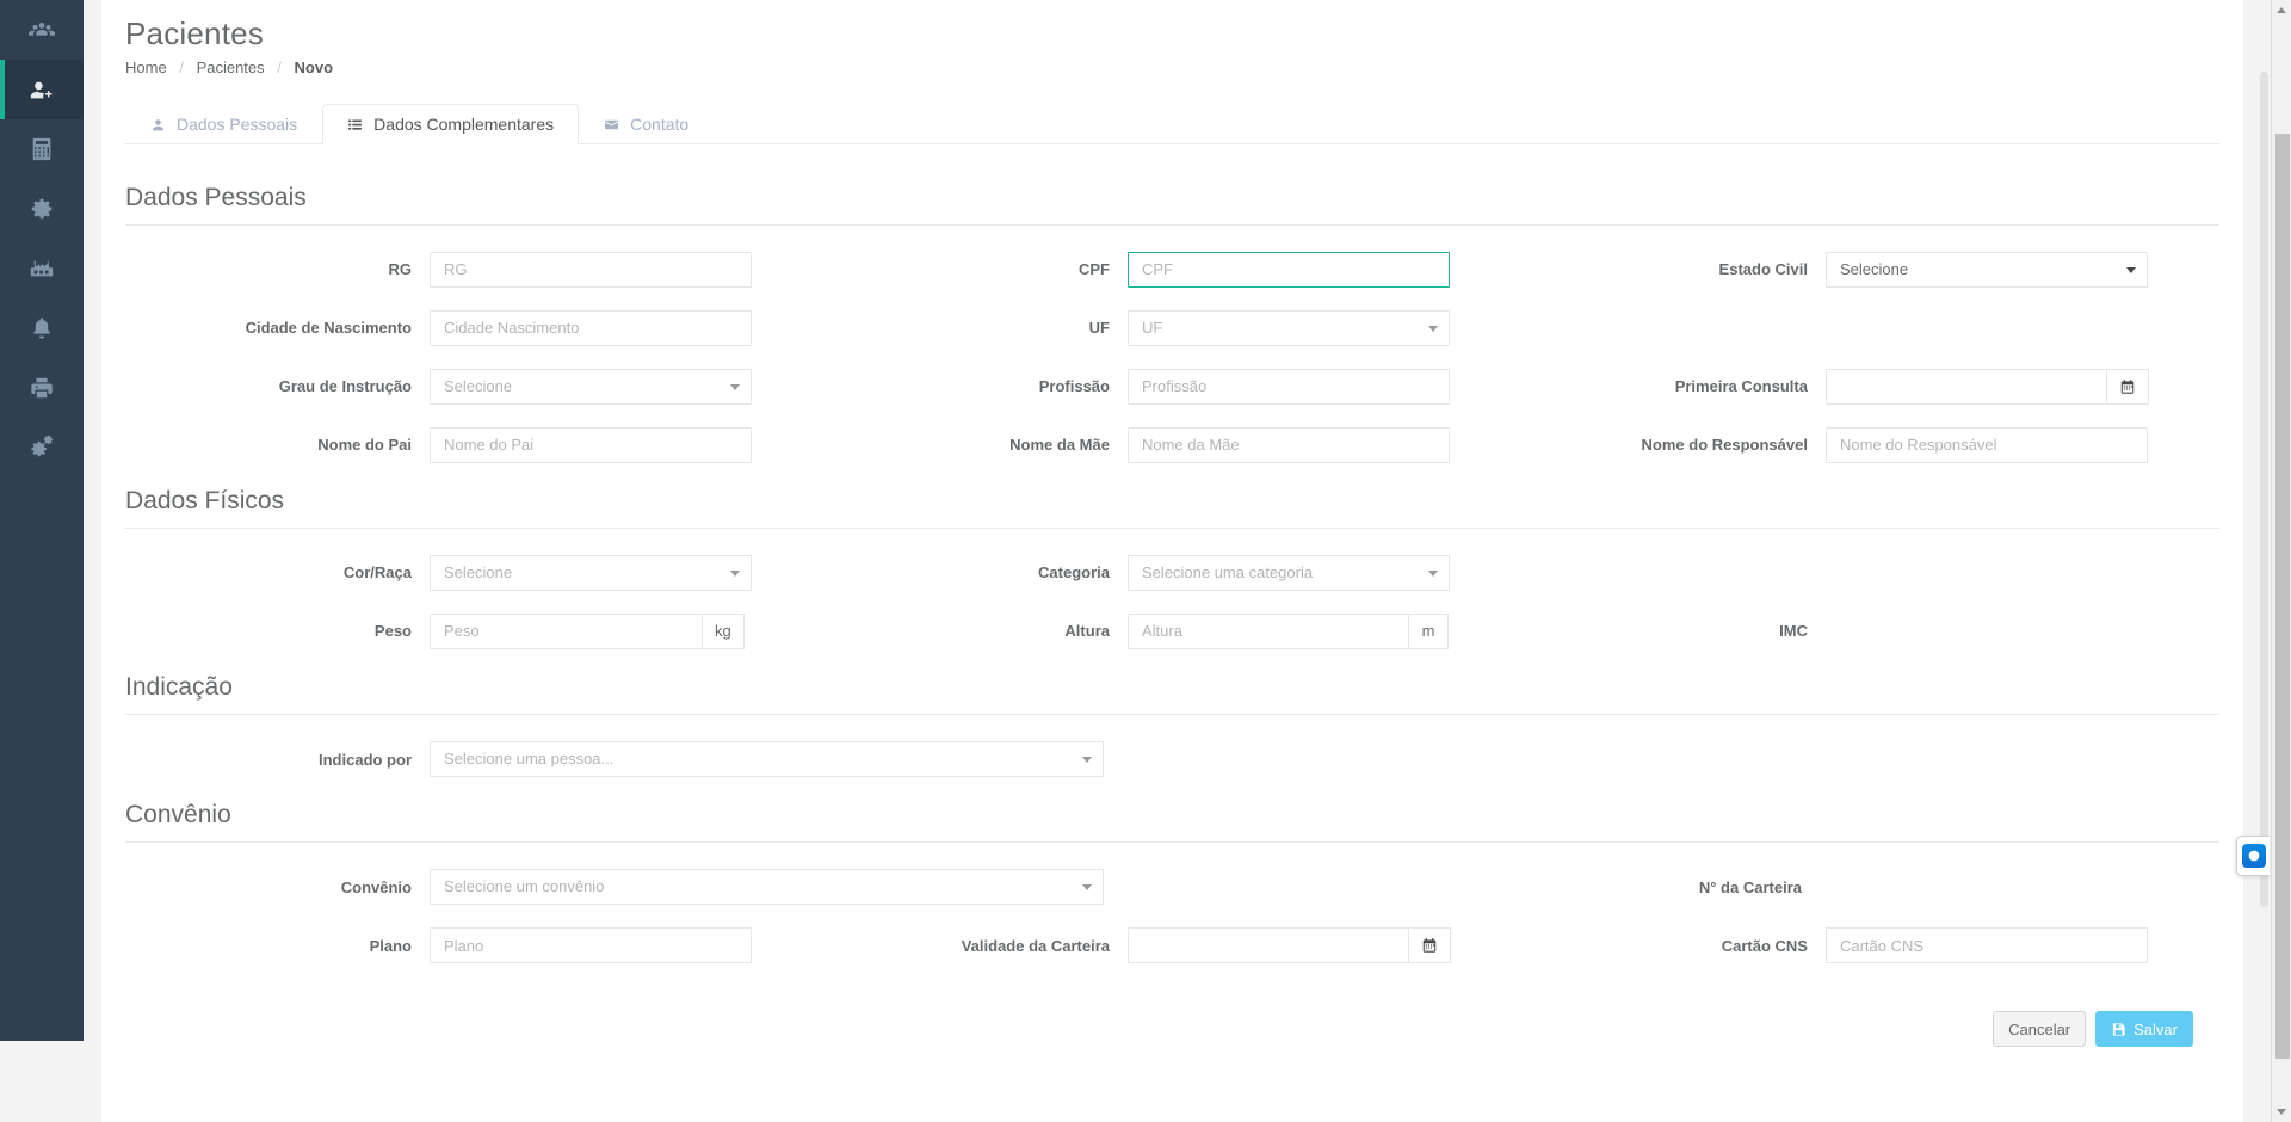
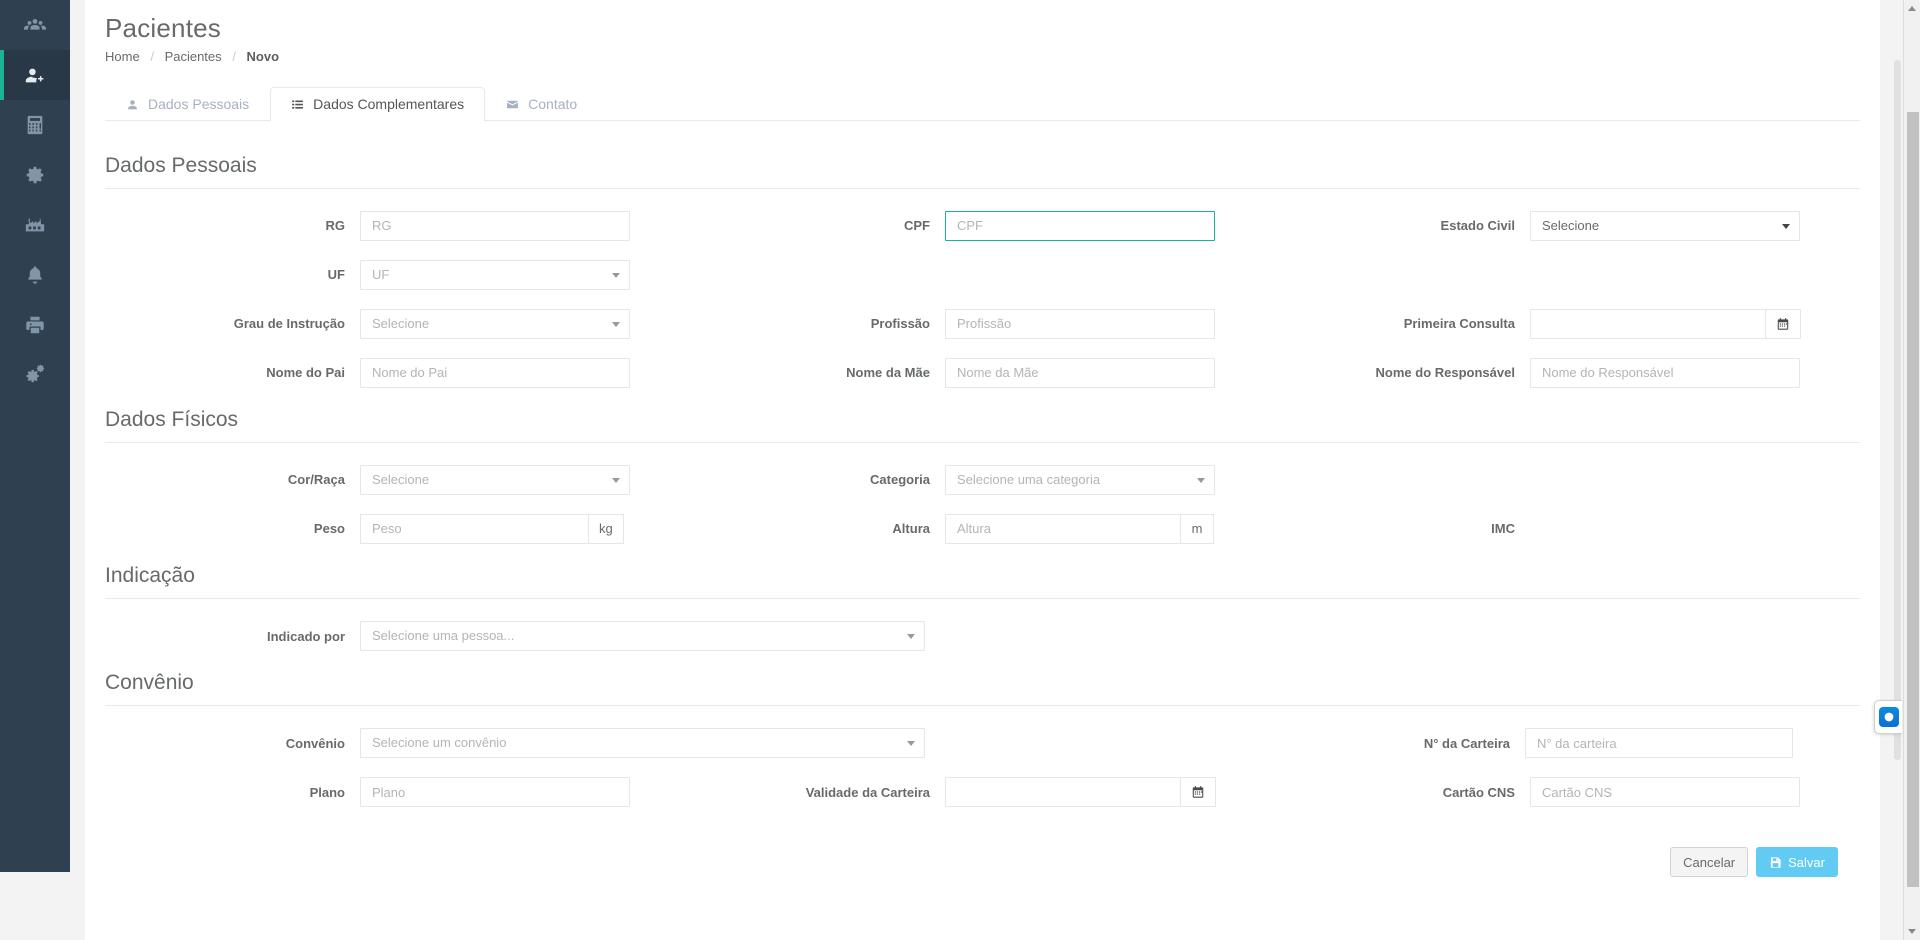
  Pacientes
  Home / Pacientes / Novo
  Dados Pessoais
  Dados Complementares
  Contato
  Dados Pessoais
  RG
  RG
  CPF
  CPF
  Estado Civil
  Selecione
- Cidade de Nascimento
- Cidade Nascimento
  UF
  UF
  Grau de Instrução
  Selecione
  Profissão
  Profissão
  Primeira Consulta
  Nome do Pai
  Nome do Pai
  Nome da Mãe
  Nome da Mãe
  Nome do Responsável
  Nome do Responsável
  Dados Físicos
  Cor/Raça
  Selecione
  Categoria
  Selecione uma categoria
  Peso
  Peso
  kg
  Altura
  Altura
  m
  IMC
  Indicação
  Indicado por
  Selecione uma pessoa...
  Convênio
  Convênio
  Selecione um convênio
  N° da Carteira
+ N° da carteira
  Plano
  Plano
  Validade da Carteira
  Cartão CNS
  Cartão CNS
  Cancelar
  Salvar
